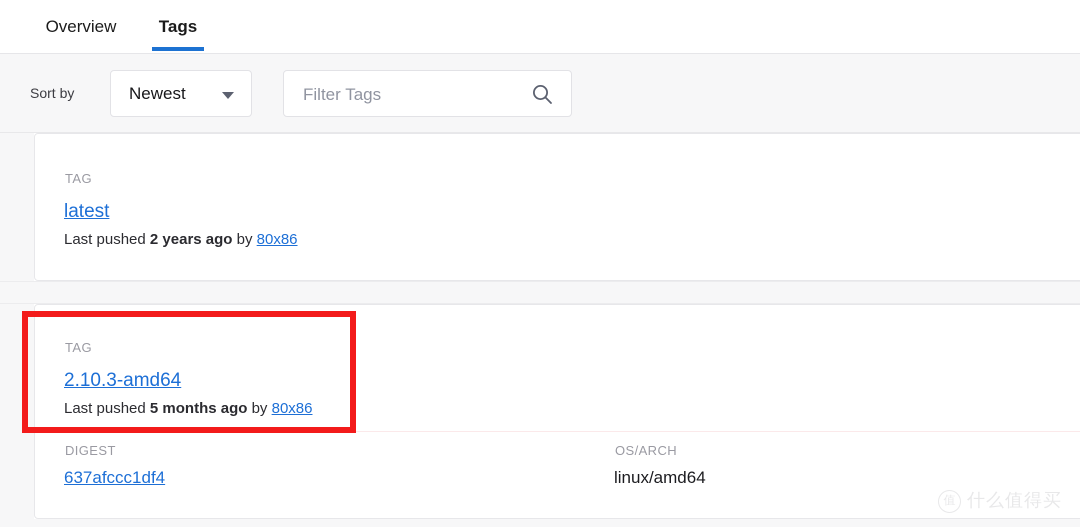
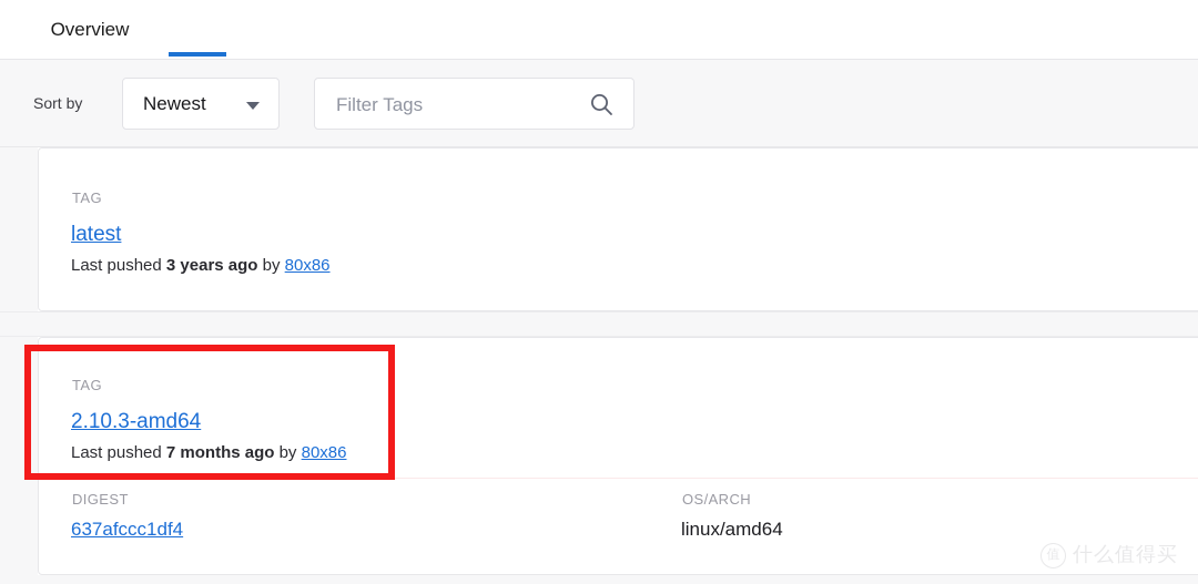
  Overview
- Tags
  Sort by
  Newest
  Filter Tags
  TAG
  latest
- Last pushed 2 years ago by 80x86
+ Last pushed 3 years ago by 80x86
  TAG
  2.10.3-amd64
- Last pushed 5 months ago by 80x86
+ Last pushed 7 months ago by 80x86
  DIGEST
  637afccc1df4
  OS/ARCH
  linux/amd64
